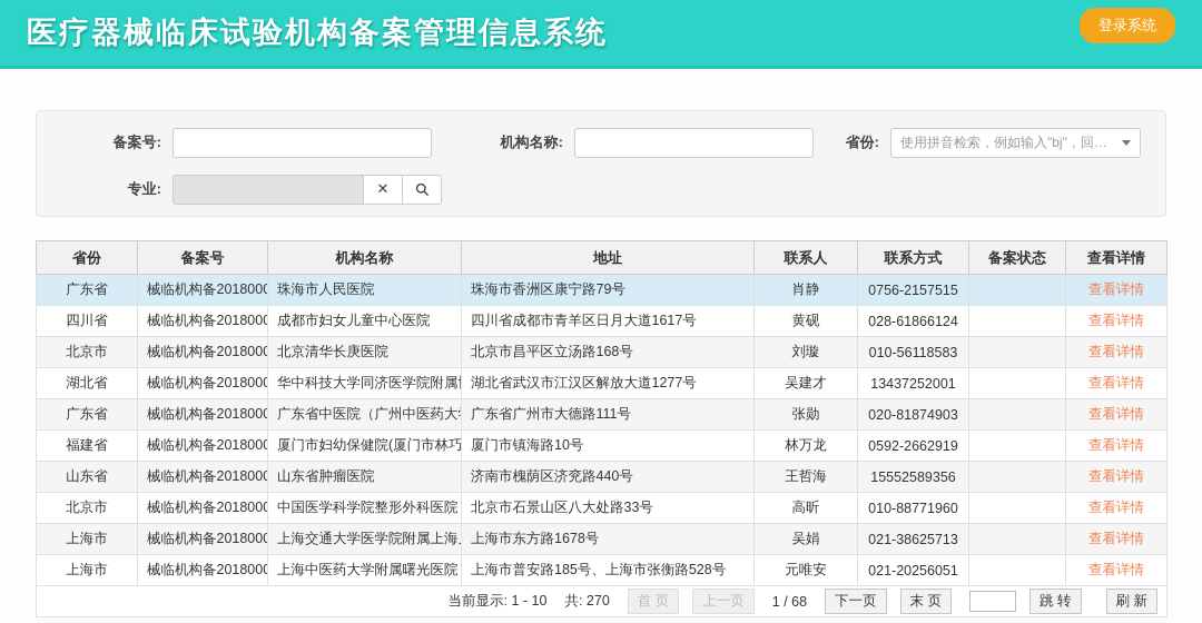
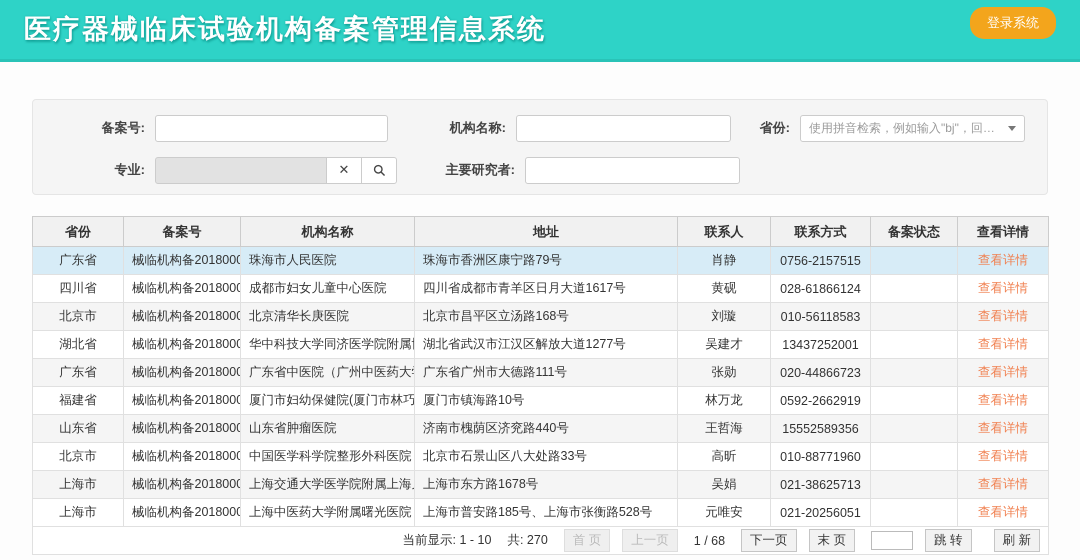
  医疗器械临床试验机构备案管理信息系统
  登录系统
  备案号:
  机构名称:
  省份:
  使用拼音检索，例如输入"bj"，回车即
  专业:
  ✕
+ 主要研究者:
  省份	备案号	机构名称	地址	联系人	联系方式	备案状态	查看详情
  广东省	械临机构备2018000	珠海市人民医院	珠海市香洲区康宁路79号	肖静	0756-2157515		查看详情
  四川省	械临机构备2018000	成都市妇女儿童中心医院	四川省成都市青羊区日月大道1617号	黄砚	028-61866124		查看详情
  北京市	械临机构备2018000	北京清华长庚医院	北京市昌平区立汤路168号	刘璇	010-56118583		查看详情
  湖北省	械临机构备2018000	华中科技大学同济医学院附属	湖北省武汉市江汉区解放大道1277号	吴建才	13437252001		查看详情
- 广东省	械临机构备2018000	广东省中医院（广州中医药大	广东省广州市大德路111号	张勋	020-81874903		查看详情
+ 广东省	械临机构备2018000	广东省中医院（广州中医药大	广东省广州市大德路111号	张勋	020-44866723		查看详情
  福建省	械临机构备2018000	厦门市妇幼保健院(厦门市林巧	厦门市镇海路10号	林万龙	0592-2662919		查看详情
  山东省	械临机构备2018000	山东省肿瘤医院	济南市槐荫区济兖路440号	王哲海	15552589356		查看详情
  北京市	械临机构备2018000	中国医学科学院整形外科医院	北京市石景山区八大处路33号	高昕	010-88771960		查看详情
  上海市	械临机构备2018000	上海交通大学医学院附属上海	上海市东方路1678号	吴娟	021-38625713		查看详情
  上海市	械临机构备2018000	上海中医药大学附属曙光医院	上海市普安路185号、上海市张衡路528号	元唯安	021-20256051		查看详情
  当前显示: 1 - 10 共: 270 首 页 上一页 1 / 68 下一页 末 页 跳 转 刷 新
